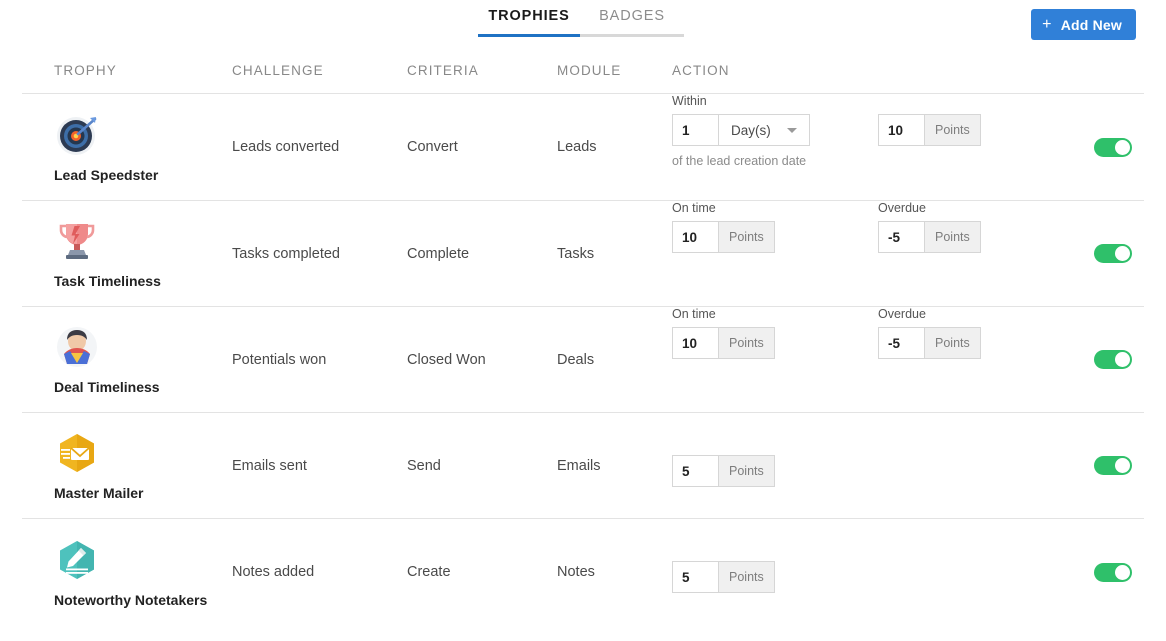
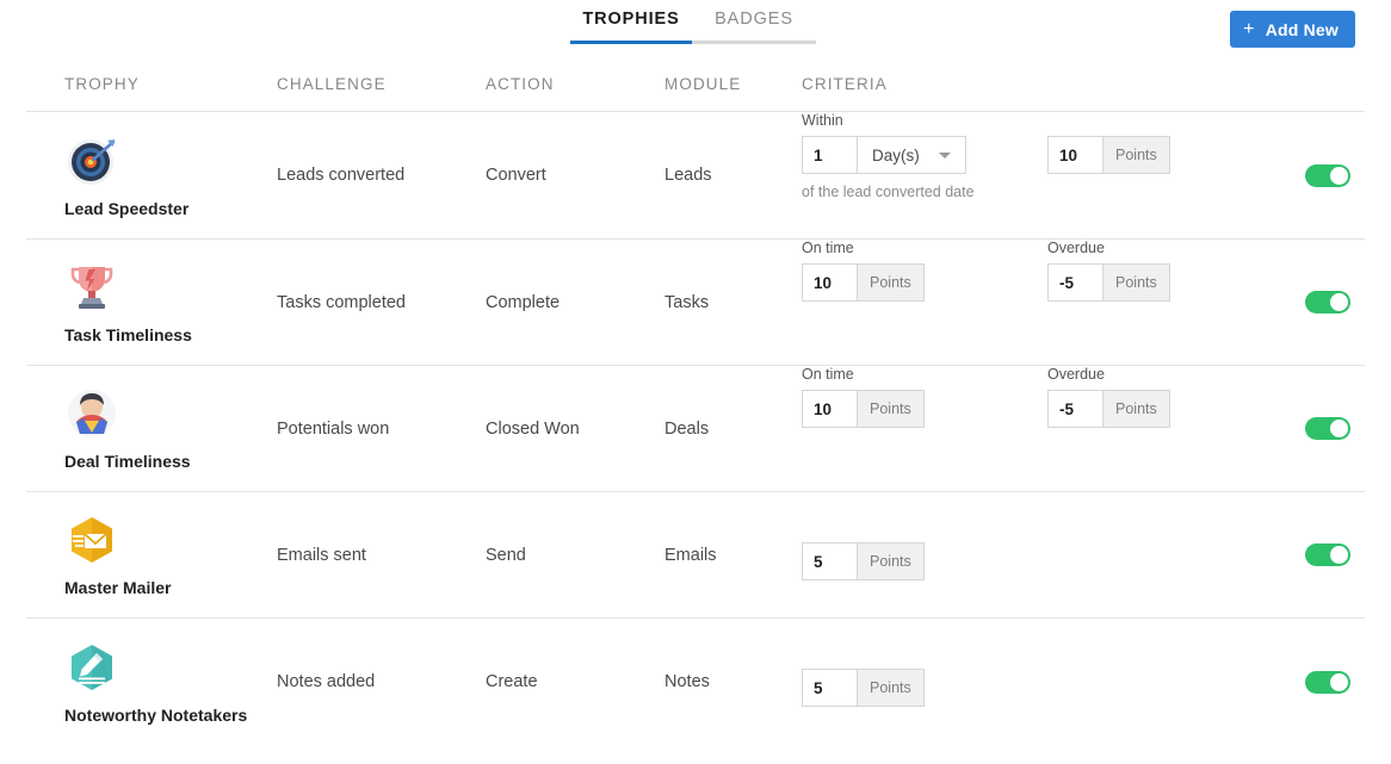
  TROPHIES
  BADGES
  +
  Add New
  TROPHY
  CHALLENGE
- CRITERIA
+ ACTION
  MODULE
- ACTION
+ CRITERIA
  Lead Speedster
  Leads converted
  Convert
  Leads
  Within
  1
  Day(s)
- of the lead creation date
+ of the lead converted date
  10
  Points
  Task Timeliness
  Tasks completed
  Complete
  Tasks
  On time
  10
  Points
  Overdue
  -5
  Points
  Deal Timeliness
  Potentials won
  Closed Won
  Deals
  On time
  10
  Points
  Overdue
  -5
  Points
  Master Mailer
  Emails sent
  Send
  Emails
  5
  Points
  Noteworthy Notetakers
  Notes added
  Create
  Notes
  5
  Points
